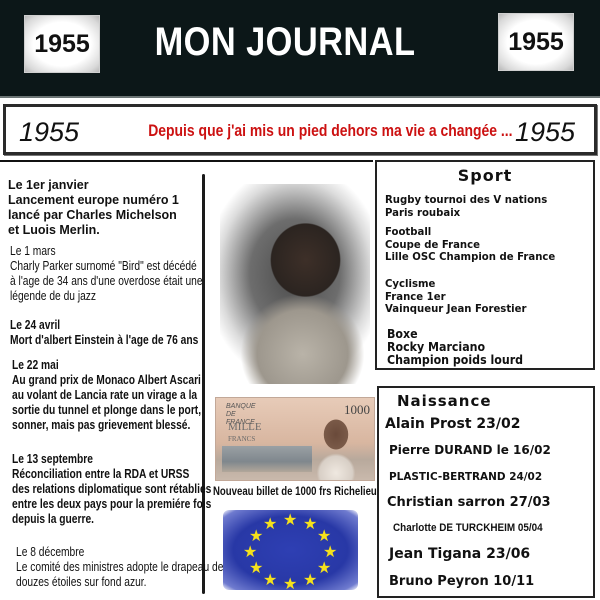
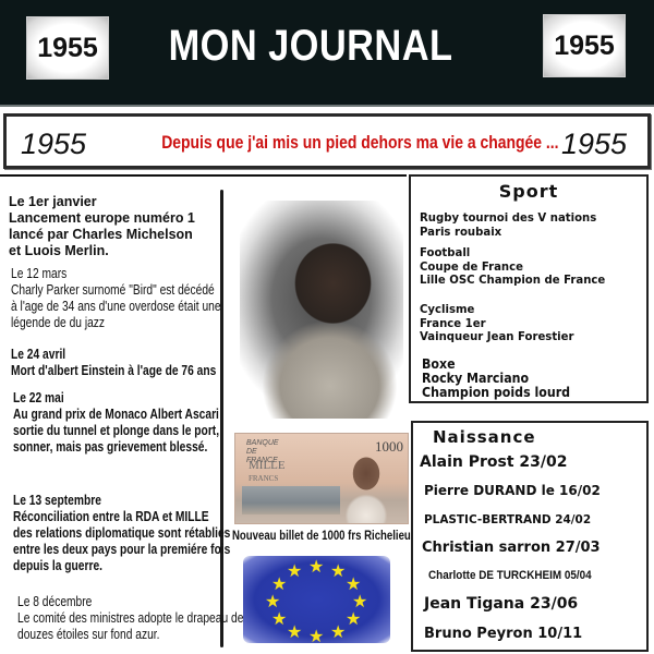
  1955
  MON JOURNAL
  1955
  1955
  Depuis que j'ai mis un pied dehors ma vie a changée ...
  1955
  Le 1er janvier
  Lancement europe numéro 1
  lancé par Charles Michelson
  et Luois Merlin.
- Le 1 mars
+ Le 12 mars
  Charly Parker surnomé "Bird" est décédé
  à l'age de 34 ans d'une overdose était une
  légende de du jazz
  Le 24 avril
  Mort d'albert Einstein à l'age de 76 ans
  Le 22 mai
  Au grand prix de Monaco Albert Ascari
- au volant de Lancia rate un virage a la
  sortie du tunnel et plonge dans le port,
  sonner, mais pas grievement blessé.
  Le 13 septembre
- Réconciliation entre la RDA et URSS
+ Réconciliation entre la RDA et MILLE
  des relations diplomatique sont rétablie
  entre les deux pays pour la premiére fo
  depuis la guerre.
  Le 8 décembre
  Le comité des ministres adopte le drapea
  douzes étoiles sur fond azur.
  MILLE
  FRANCS
  Nouveau billet de 1000 frs Richelieu
  ★
  ★
  ★
  ★
  ★
  ★
  ★
  ★
  ★
  ★
  ★
  ★
  Sport
  Rugby tournoi des V nations
  Paris roubaix
  Football
  Coupe de France
  Lille OSC Champion de France
  Cyclisme
  France 1er
  Vainqueur Jean Forestier
  Boxe
  Rocky Marciano
  Champion poids lourd
  Naissance
  Alain Prost 23/02
  Pierre DURAND le 16/02
  PLASTIC-BERTRAND 24/02
  Christian sarron 27/03
  Charlotte DE TURCKHEIM 05/04
  Jean Tigana 23/06
  Bruno Peyron 10/11
